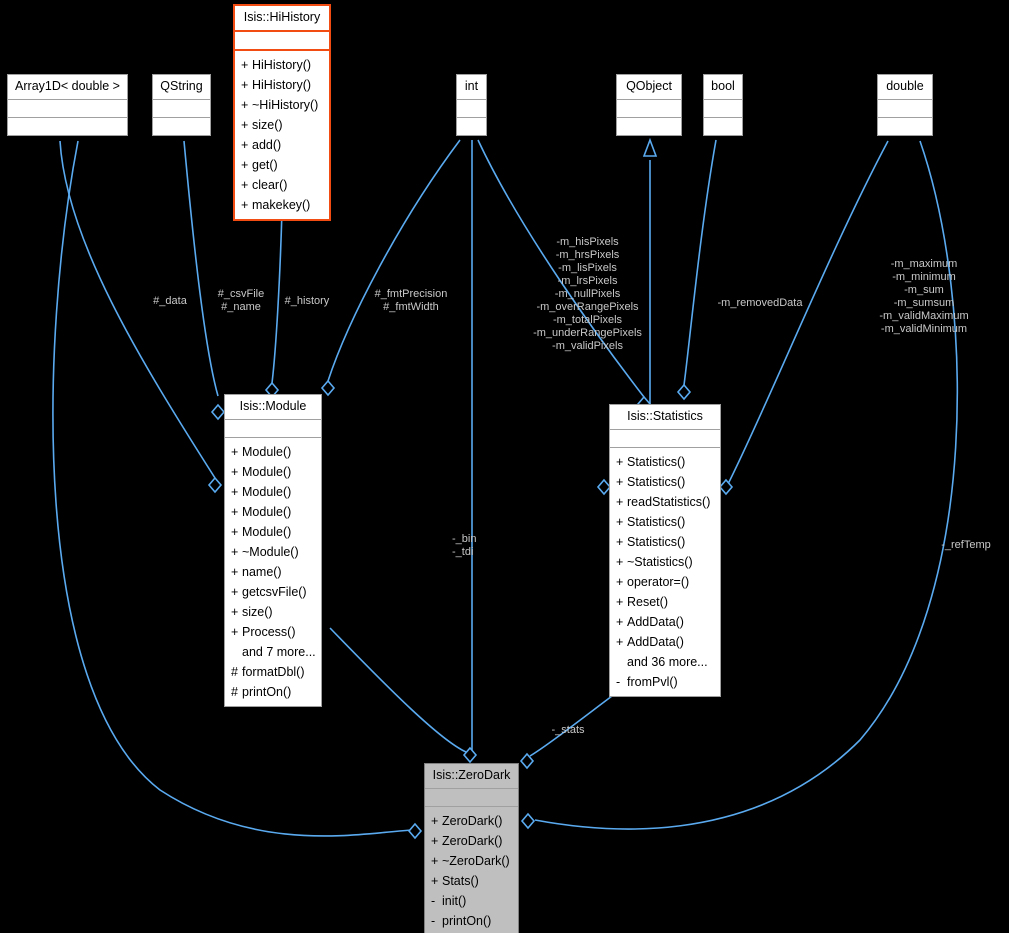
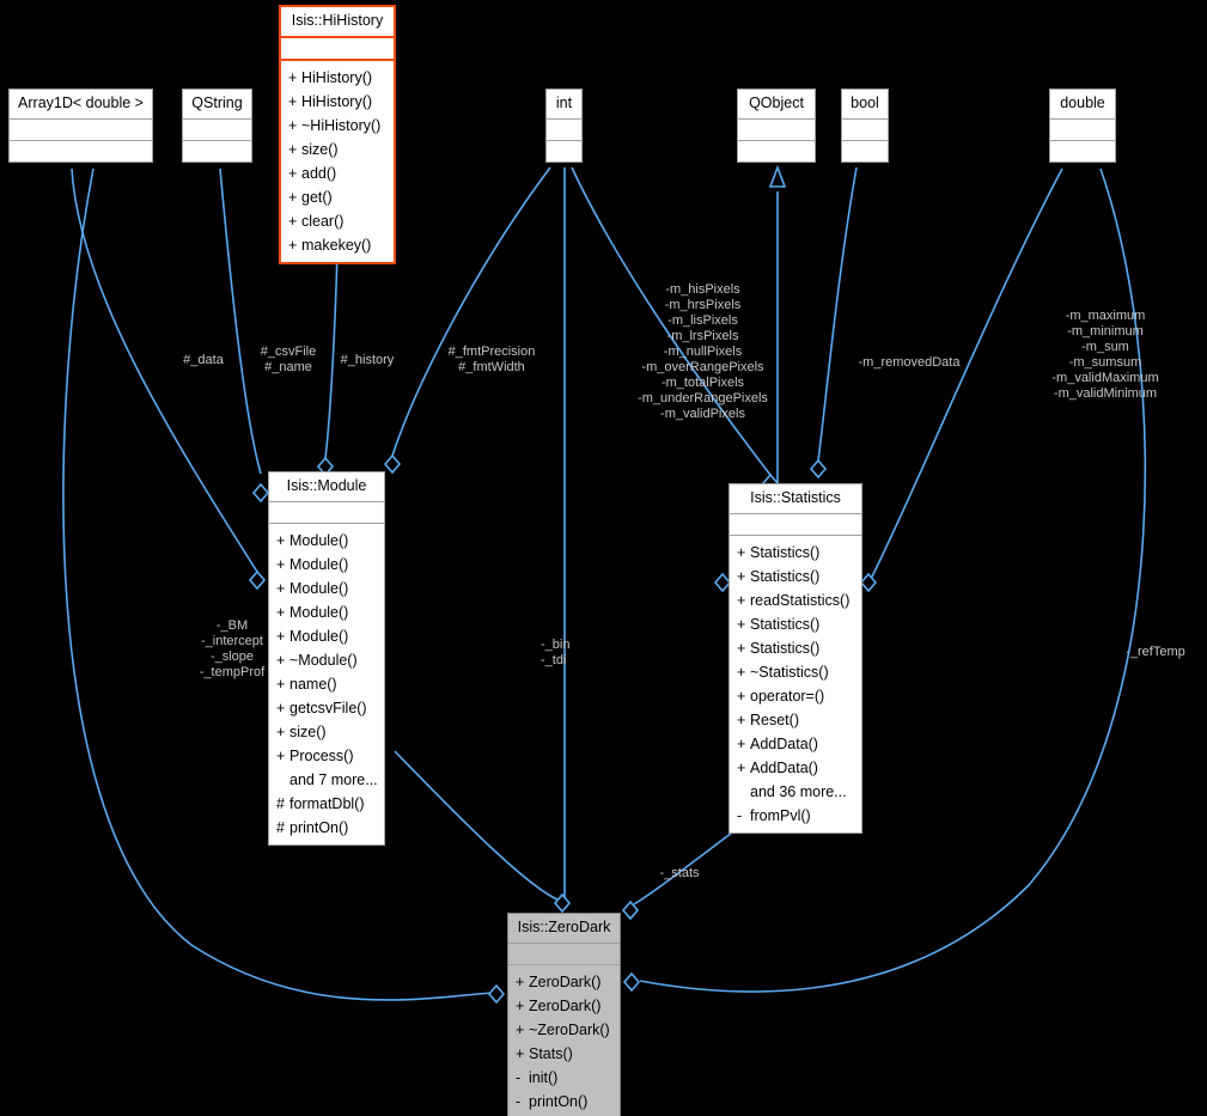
  Array1D< double >
  QString
  Isis::HiHistory
  + HiHistory()
  + HiHistory()
  + ~HiHistory()
  + size()
  + add()
  + get()
  + clear()
  + makekey()
  int
  QObject
  bool
  double
  Isis::Module
  + Module()
  + Module()
  + Module()
  + Module()
  + Module()
  + ~Module()
  + name()
  + getcsvFile()
  + size()
  + Process()
  and 7 more...
  # formatDbl()
  # printOn()
  Isis::Statistics
  + Statistics()
  + Statistics()
  + readStatistics()
  + Statistics()
  + Statistics()
  + ~Statistics()
  + operator=()
  + Reset()
  + AddData()
  + AddData()
  and 36 more...
  - fromPvl()
  Isis::ZeroDark
  + ZeroDark()
  + ZeroDark()
  + ~ZeroDark()
  + Stats()
  - init()
  - printOn()
  #_data
  #_csvFile
  #_name
  #_history
  #_fmtPrecision
  #_fmtWidth
  -m_hisPixels
  -m_hrsPixels
  -m_lisPixels
  -m_lrsPixels
  -m_nullPixels
  -m_overRangePixels
  -m_totalPixels
  -m_underRangePixels
  -m_validPixels
  -m_removedData
  -m_maximum
  -m_minimum
  -m_sum
  -m_sumsum
  -m_validMaximum
  -m_validMinimum
+ -_BM
+ -_intercept
+ -_slope
+ -_tempProf
  -_bin
  -_tdi
  -_stats
  -_refTemp
